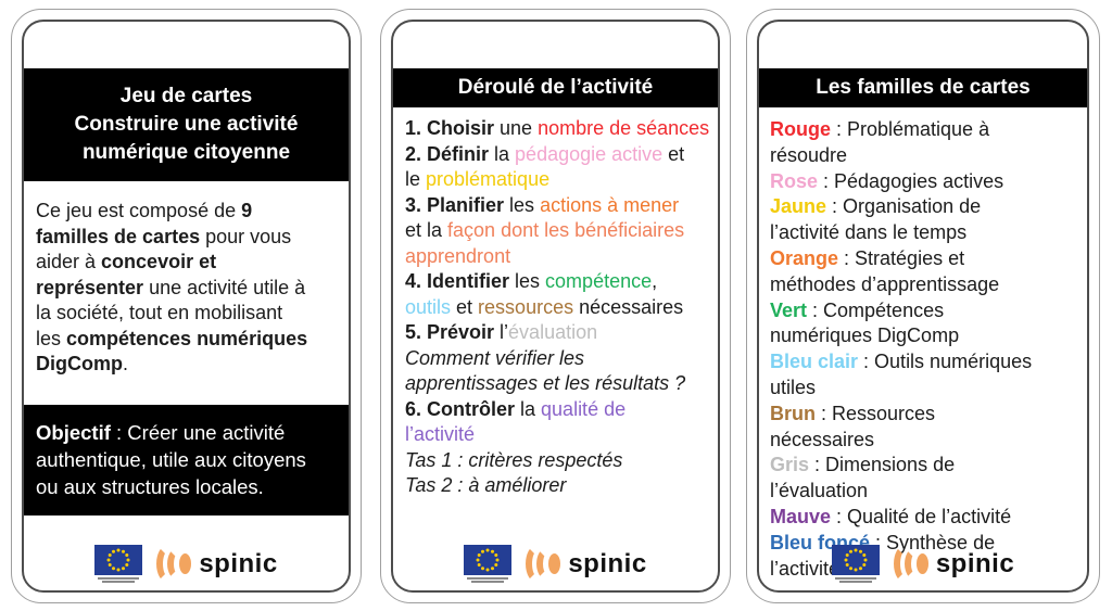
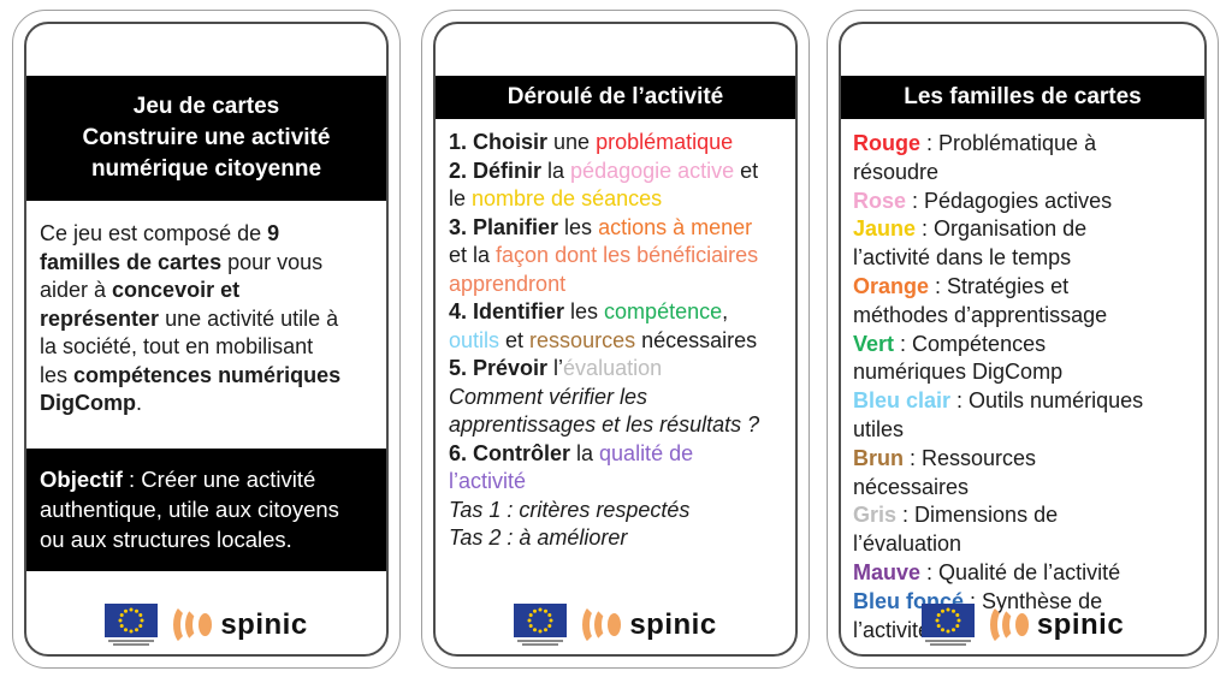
  Jeu de cartes
  Construire une activité
  numérique citoyenne
  Ce jeu est composé de 9
  familles de cartes pour vous
  aider à concevoir et
  représenter une activité utile à
  la société, tout en mobilisant
  les compétences numériques
  DigComp.
  Objectif : Créer une activité
  authentique, utile aux citoyens
  ou aux structures locales.
  spinic
  Déroulé de l’activité
- 1. Choisir une nombre de séances
+ 1. Choisir une problématique
  2. Définir la pédagogie active et
- le problématique
+ le nombre de séances
  3. Planifier les actions à mener
  et la façon dont les bénéficiaires
  apprendront
  4. Identifier les compétence,
  outils et ressources nécessaires
  5. Prévoir l’évaluation
  Comment vérifier les
  apprentissages et les résultats ?
  6. Contrôler la qualité de
  l’activité
  Tas 1 : critères respectés
  Tas 2 : à améliorer
  spinic
  Les familles de cartes
  Rouge : Problématique à
  résoudre
  Rose : Pédagogies actives
  Jaune : Organisation de
  l’activité dans le temps
  Orange : Stratégies et
  méthodes d’apprentissage
  Vert : Compétences
  numériques DigComp
  Bleu clair : Outils numériques
  utiles
  Brun : Ressources
  nécessaires
  Gris : Dimensions de
  l’évaluation
  Mauve : Qualité de l’activité
  Bleu foncé : Synthèse de
  l’activit
  spinic
